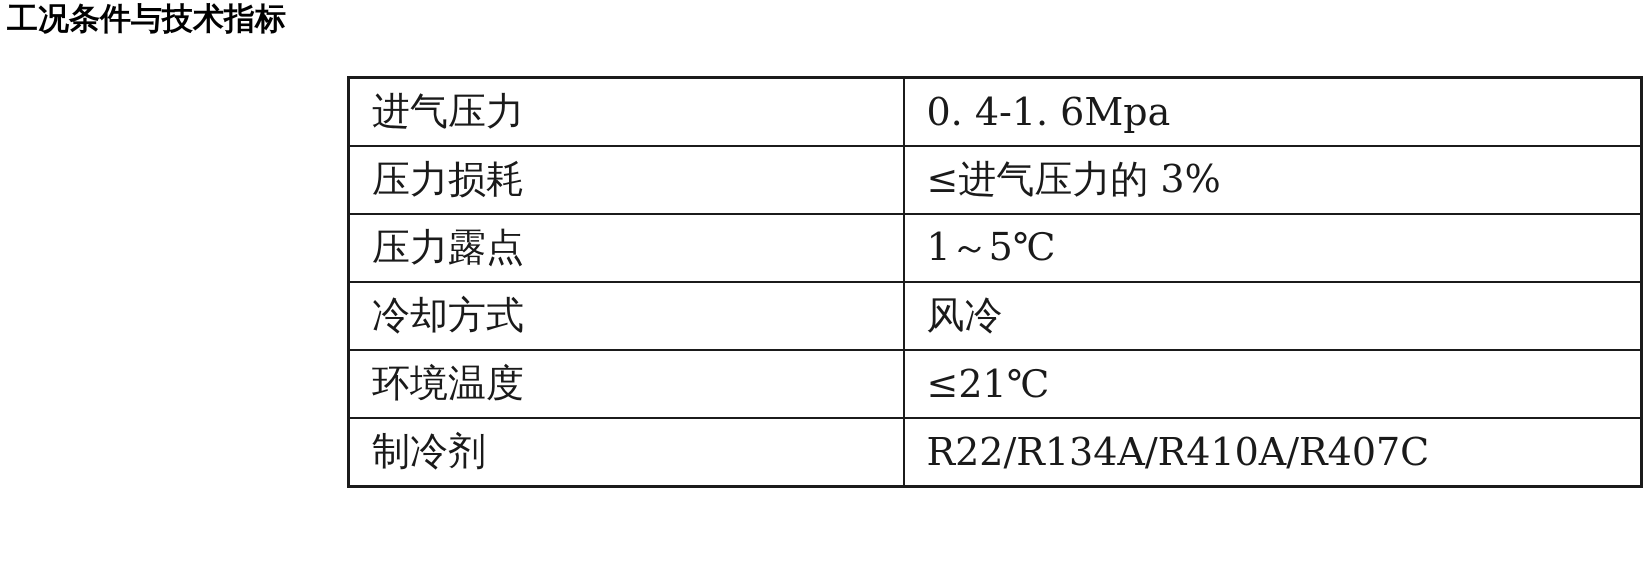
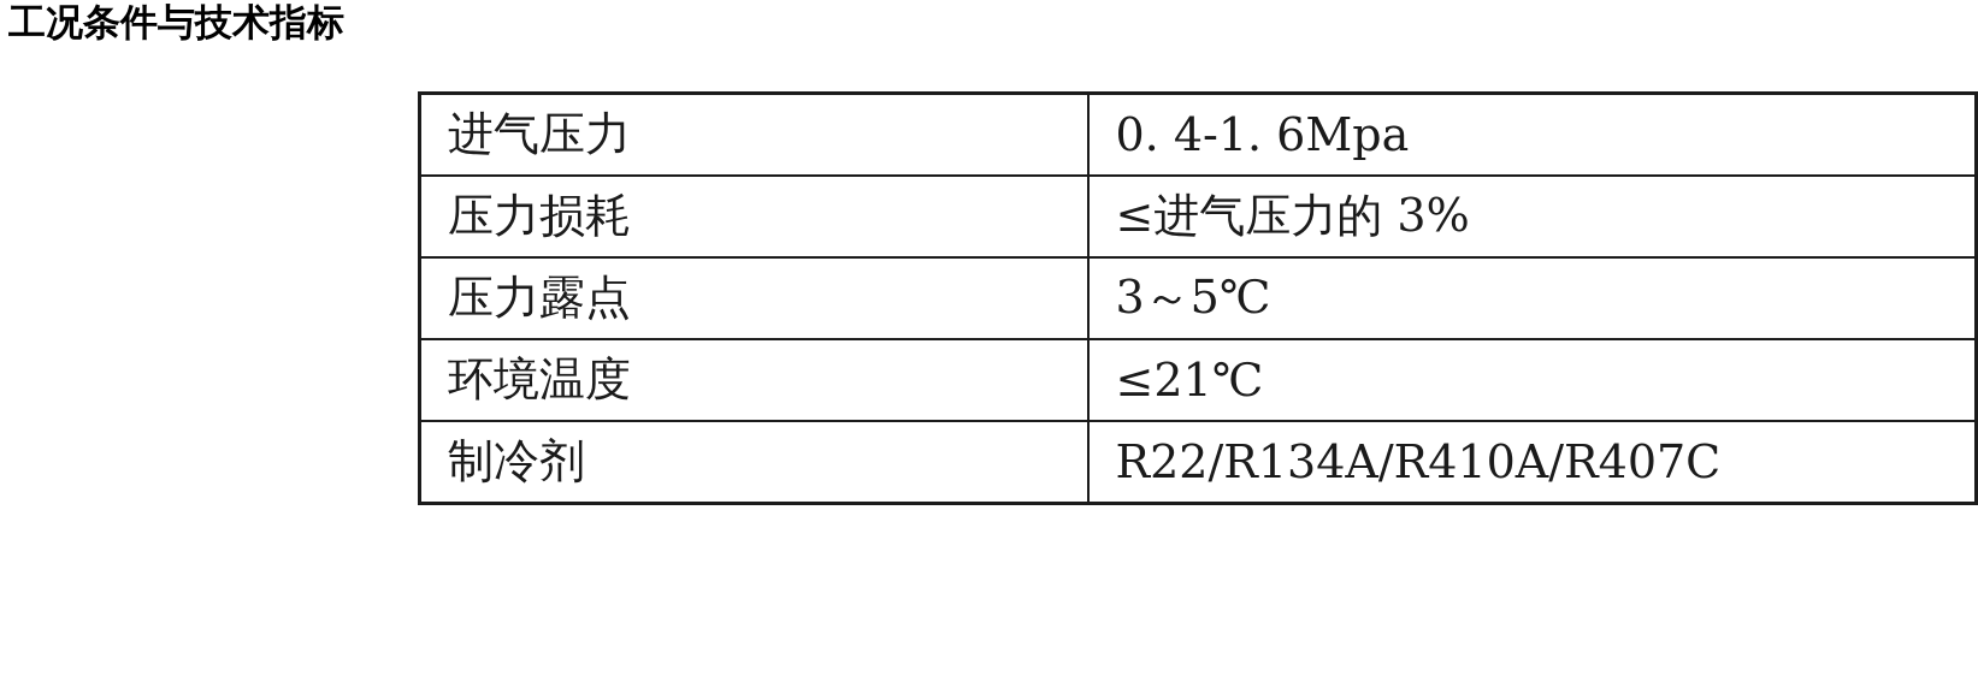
  工况条件与技术指标
  进气压力	0. 4-1. 6Mpa
  压力损耗	≤进气压力的 3%
- 压力露点	1～5℃
+ 压力露点	3～5℃
- 冷却方式	风冷
  环境温度	≤21℃
  制冷剂	R22/R134A/R410A/R407C
